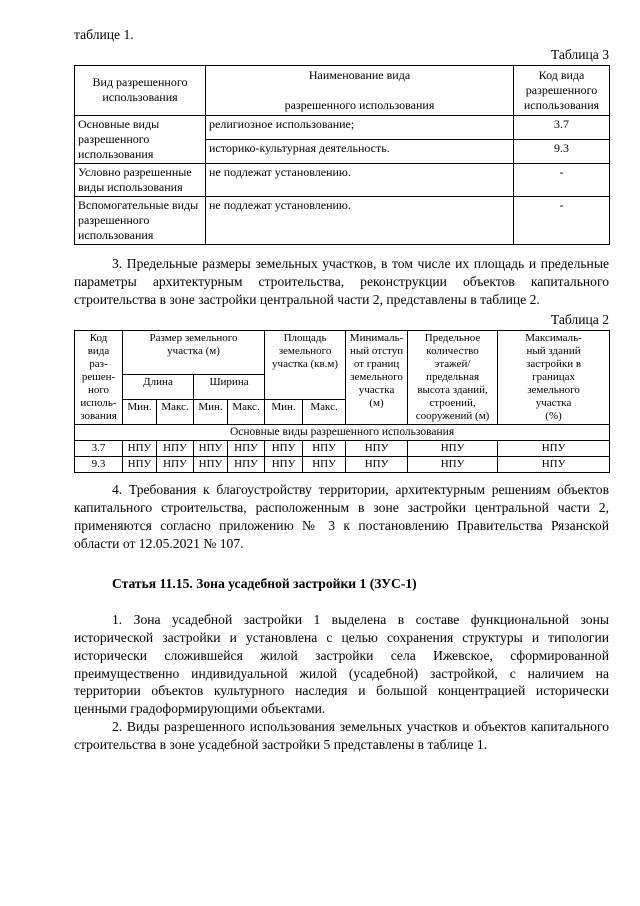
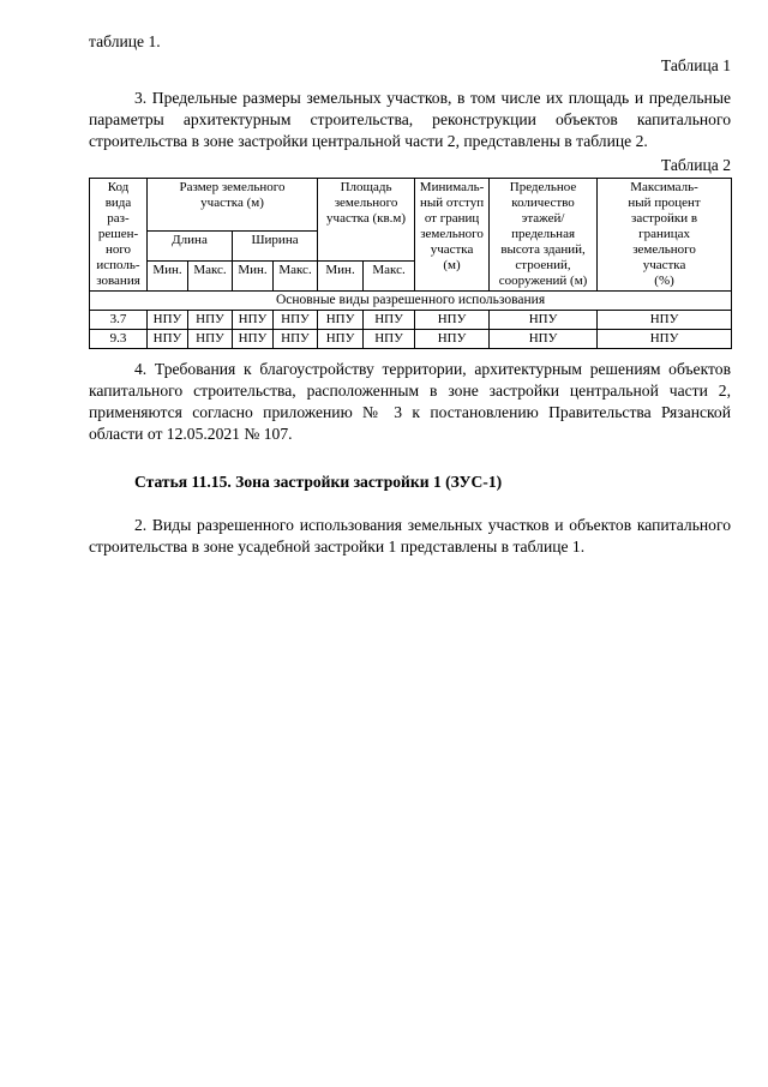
  таблице 1.
- Таблица 3
+ Таблица 1
- Вид разрешенного использования	Наименование вида разрешенного использования	Код вида разрешенного использования
- Основные виды разрешенного использования	религиозное использование;	3.7
- историко-культурная деятельность.	9.3
- Условно разрешенные виды использования	не подлежат установлению.	-
- Вспомогательные виды разрешенного использования	не подлежат установлению.	-
  3. Предельные размеры земельных участков, в том числе их площадь и предельные параметры архитектурным строительства, реконструкции объектов капитального строительства в зоне застройки центральной части 2, представлены в таблице 2.
  Таблица 2
- Код вида раз- решен- ного исполь- зования	Размер земельного участка (м)	Площадь земельного участка (кв.м)	Минималь- ный отступ от границ земельного участка (м)	Предельное количество этажей/ предельная высота зданий, строений, сооружений (м)	Максималь- ный зданий застройки в границах земельного участка (%)
+ Код вида раз- решен- ного исполь- зования	Размер земельного участка (м)	Площадь земельного участка (кв.м)	Минималь- ный отступ от границ земельного участка (м)	Предельное количество этажей/ предельная высота зданий, строений, сооружений (м)	Максималь- ный процент застройки в границах земельного участка (%)
  Длина	Ширина
  Мин.	Макс.	Мин.	Макс.	Мин.	Макс.
  Основные виды разрешенного использования
  3.7	НПУ	НПУ	НПУ	НПУ	НПУ	НПУ	НПУ	НПУ	НПУ
  9.3	НПУ	НПУ	НПУ	НПУ	НПУ	НПУ	НПУ	НПУ	НПУ
  4. Требования к благоустройству территории, архитектурным решениям объектов капитального строительства, расположенным в зоне застройки центральной части 2, применяются согласно приложению № 3 к постановлению Правительства Рязанской области от 12.05.2021 № 107.
- Статья 11.15. Зона усадебной застройки 1 (ЗУС-1)
+ Статья 11.15. Зона застройки застройки 1 (ЗУС-1)
- 1. Зона усадебной застройки 1 выделена в составе функциональной зоны исторической застройки и установлена с целью сохранения структуры и типологии исторически сложившейся жилой застройки села Ижевское, сформированной преимущественно индивидуальной жилой (усадебной) застройкой, с наличием на территории объектов культурного наследия и большой концентрацией исторически ценными градоформирующими объектами.
- 2. Виды разрешенного использования земельных участков и объектов капитального строительства в зоне усадебной застройки 5 представлены в таблице 1.
+ 2. Виды разрешенного использования земельных участков и объектов капитального строительства в зоне усадебной застройки 1 представлены в таблице 1.
